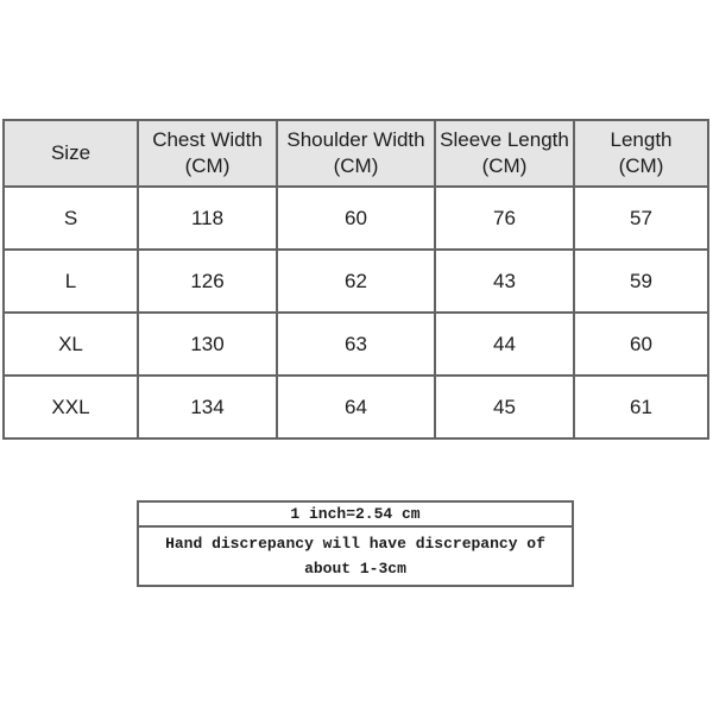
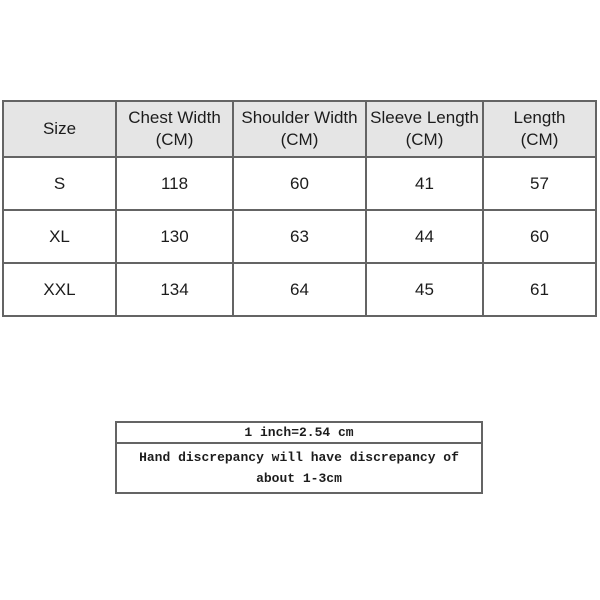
  Size	Chest Width (CM)	Shoulder Width (CM)	Sleeve Length (CM)	Length (CM)
- S	118	60	76	57
+ S	118	60	41	57
- L	126	62	43	59
  XL	130	63	44	60
  XXL	134	64	45	61
  1 inch=2.54 cm
  Hand discrepancy will have discrepancy of about 1-3cm
